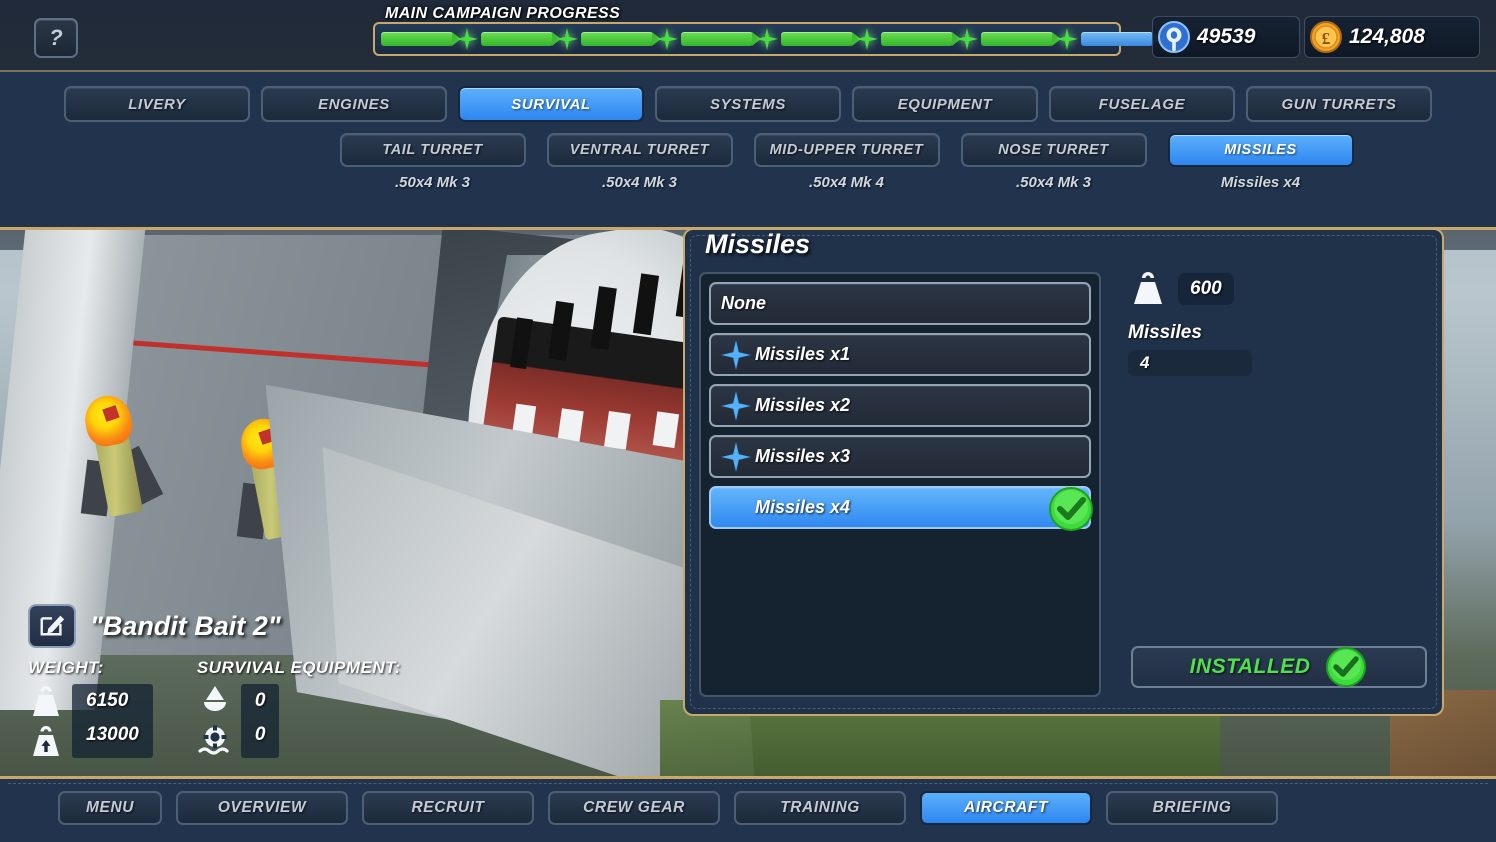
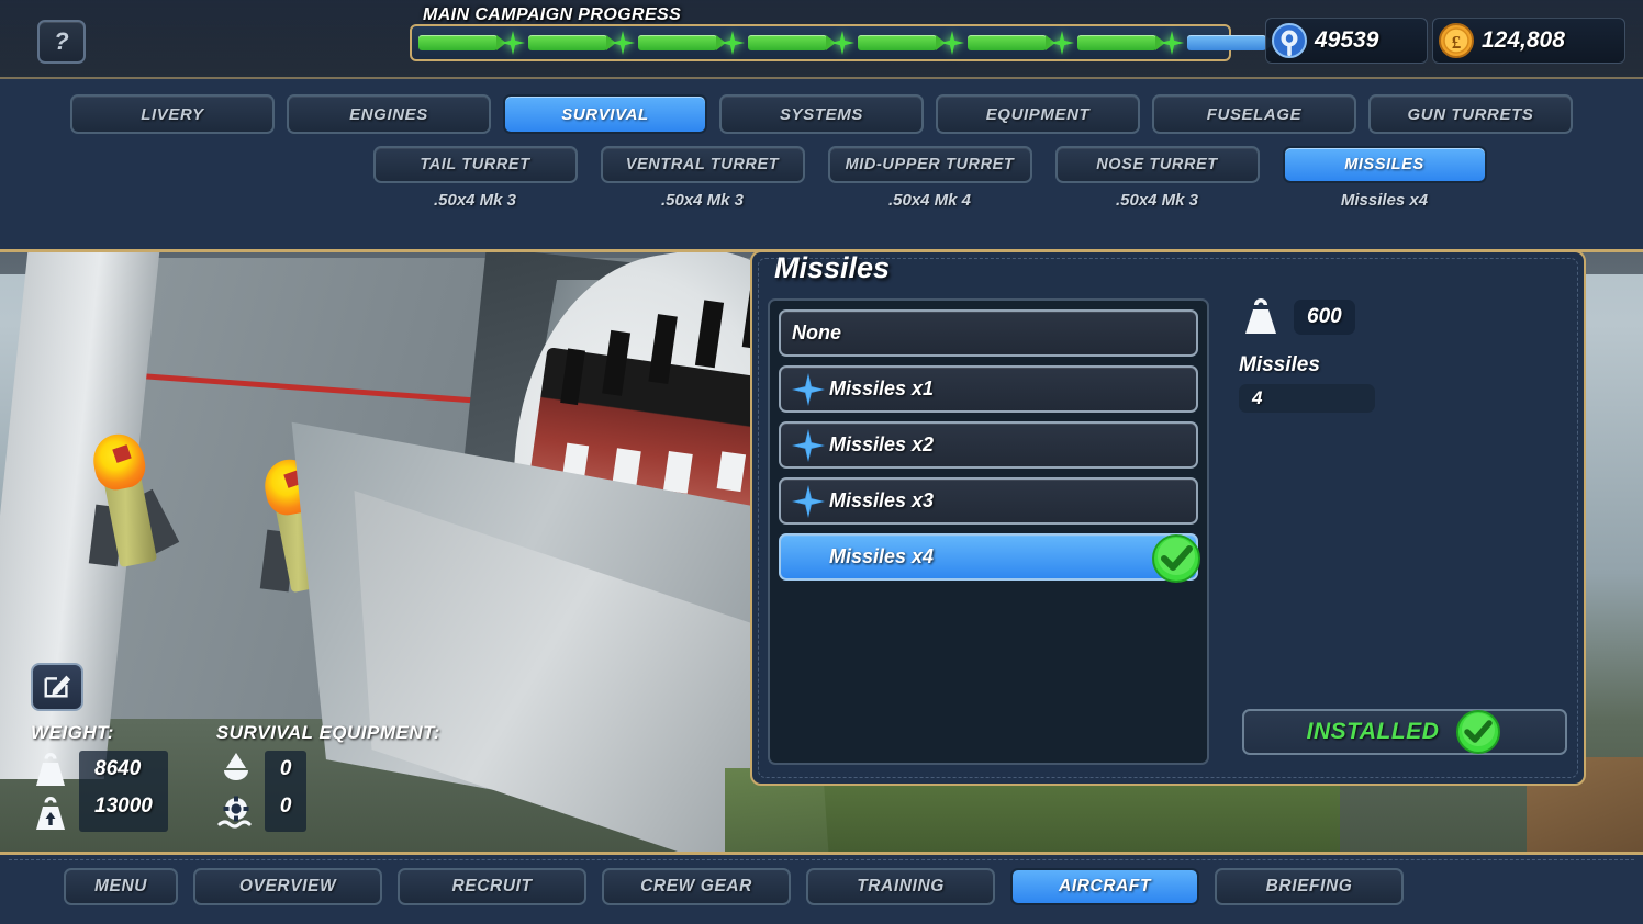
  ?
  MAIN CAMPAIGN PROGRESS
  49539
  £
  124,808
  LIVERY
  ENGINES
  SURVIVAL
  SYSTEMS
  EQUIPMENT
  FUSELAGE
  GUN TURRETS
  TAIL TURRET
  .50x4 Mk 3
  VENTRAL TURRET
  .50x4 Mk 3
  MID-UPPER TURRET
  .50x4 Mk 4
  NOSE TURRET
  .50x4 Mk 3
  MISSILES
  Missiles x4
  Missiles
  None
  Missiles x1
  Missiles x2
  Missiles x3
  Missiles x4
  600
  Missiles
  4
  INSTALLED
- "Bandit Bait 2"
  WEIGHT:
- 6150
+ 8640
  13000
  SURVIVAL EQUIPMENT:
  0
  0
  MENU
  OVERVIEW
  RECRUIT
  CREW GEAR
  TRAINING
  AIRCRAFT
  BRIEFING
